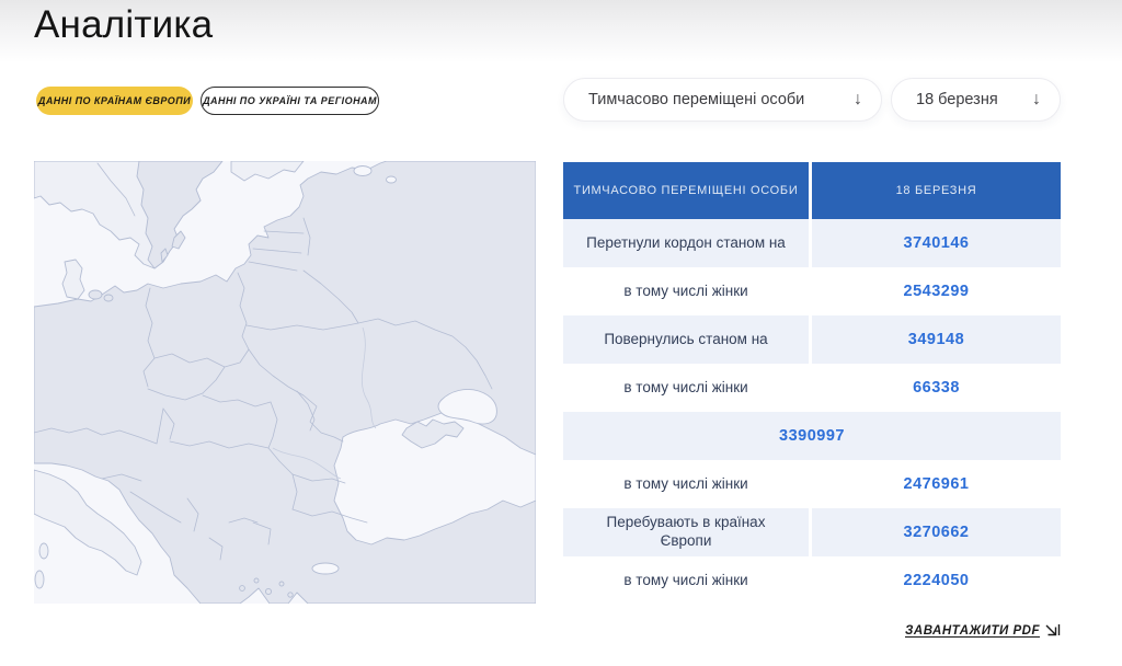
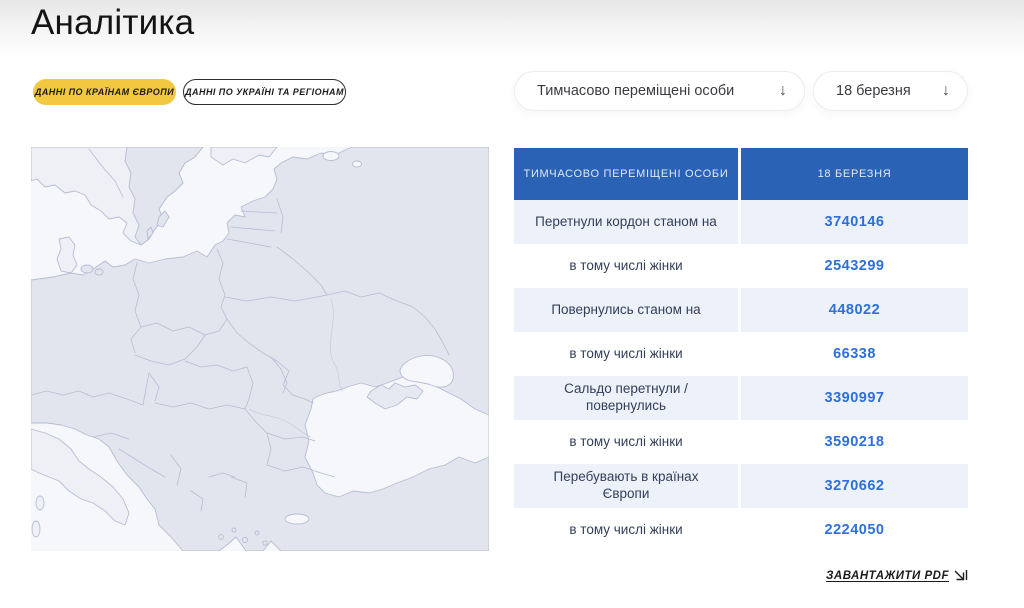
  Аналітика
  ДАННІ ПО КРАЇНАМ ЄВРОПИ
  ДАННІ ПО УКРАЇНІ ТА РЕГІОНАМ
  Тимчасово переміщені особи
  ↓
  18 березня
  ↓
  ТИМЧАСОВО ПЕРЕМІЩЕНІ ОСОБИ
  18 БЕРЕЗНЯ
  Перетнули кордон станом на
  3740146
  в тому числі жінки
  2543299
  Повернулись станом на
- 349148
+ 448022
  в тому числі жінки
  66338
+ Сальдо перетнули / повернулись
  3390997
  в тому числі жінки
- 2476961
+ 3590218
  Перебувають в країнах Європи
  3270662
  в тому числі жінки
  2224050
  ЗАВАНТАЖИТИ PDF
